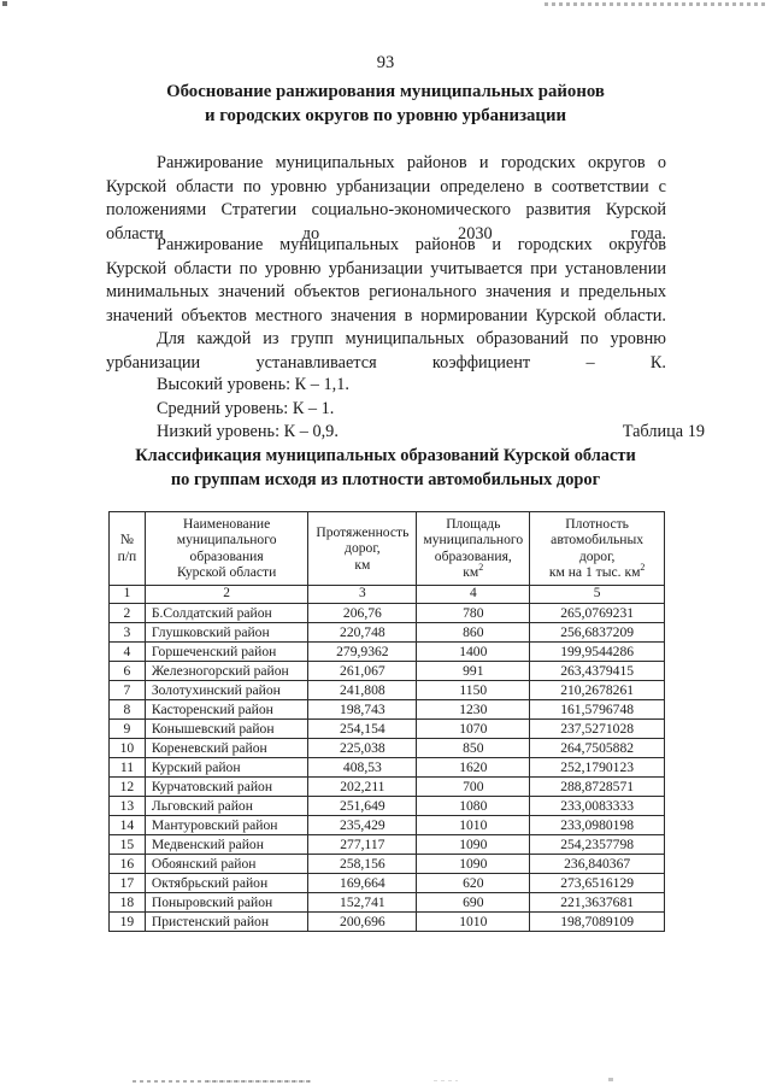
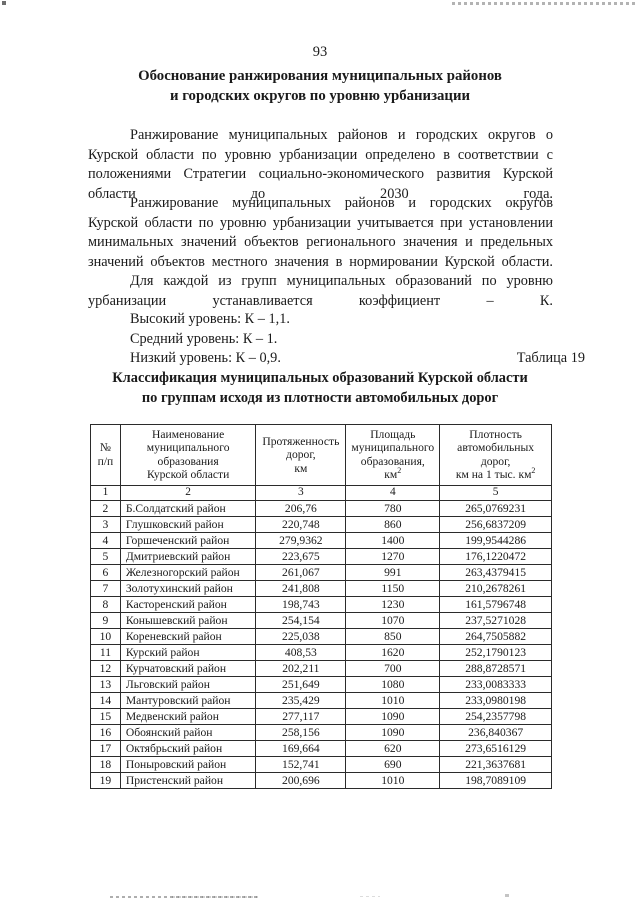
  93
  Обоснование ранжирования муниципальных районов
  и городских округов по уровню урбанизации
  Ранжирование муниципальных районов и городских округов о Курской области по уровню урбанизации определено в соответствии с положениями Стратегии социально-экономического развития Курской области до 2030 года.
  Ранжирование муниципальных районов и городских округов Курской области по уровню урбанизации учитывается при установлении минимальных значений объектов регионального значения и предельных значений объектов местного значения в нормировании Курской области.
  Для каждой из групп муниципальных образований по уровню урбанизации устанавливается коэффициент – К.
  Высокий уровень: К – 1,1.
  Средний уровень: К – 1.
  Низкий уровень: К – 0,9.
  Таблица 19
  Классификация муниципальных образований Курской области
  по группам исходя из плотности автомобильных дорог
  №п/п	НаименованиемуниципальногообразованияКурской области	Протяженностьдорог,км	Площадьмуниципальногообразования,км2	Плотностьавтомобильныхдорог,км на 1 тыс. км2
  1	2	3	4	5
  2	Б.Солдатский район	206,76	780	265,0769231
  3	Глушковский район	220,748	860	256,6837209
  4	Горшеченский район	279,9362	1400	199,9544286
+ 5	Дмитриевский район	223,675	1270	176,1220472
  6	Железногорский район	261,067	991	263,4379415
  7	Золотухинский район	241,808	1150	210,2678261
  8	Касторенский район	198,743	1230	161,5796748
  9	Конышевский район	254,154	1070	237,5271028
  10	Кореневский район	225,038	850	264,7505882
  11	Курский район	408,53	1620	252,1790123
  12	Курчатовский район	202,211	700	288,8728571
  13	Льговский район	251,649	1080	233,0083333
  14	Мантуровский район	235,429	1010	233,0980198
  15	Медвенский район	277,117	1090	254,2357798
  16	Обоянский район	258,156	1090	236,840367
  17	Октябрьский район	169,664	620	273,6516129
  18	Поныровский район	152,741	690	221,3637681
  19	Пристенский район	200,696	1010	198,7089109
